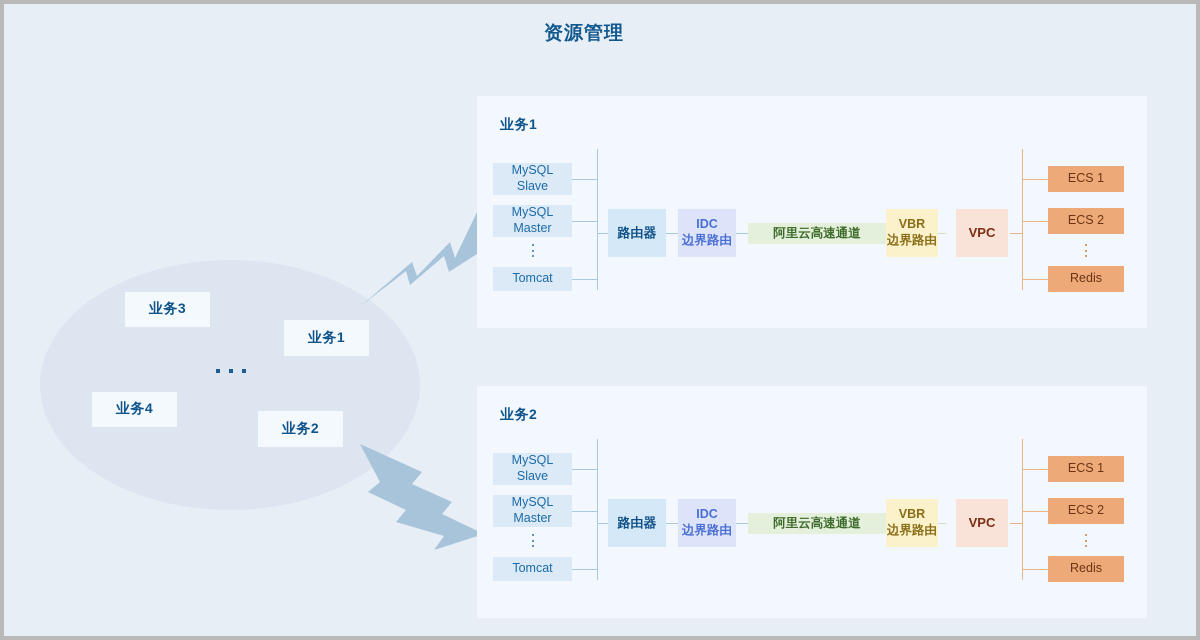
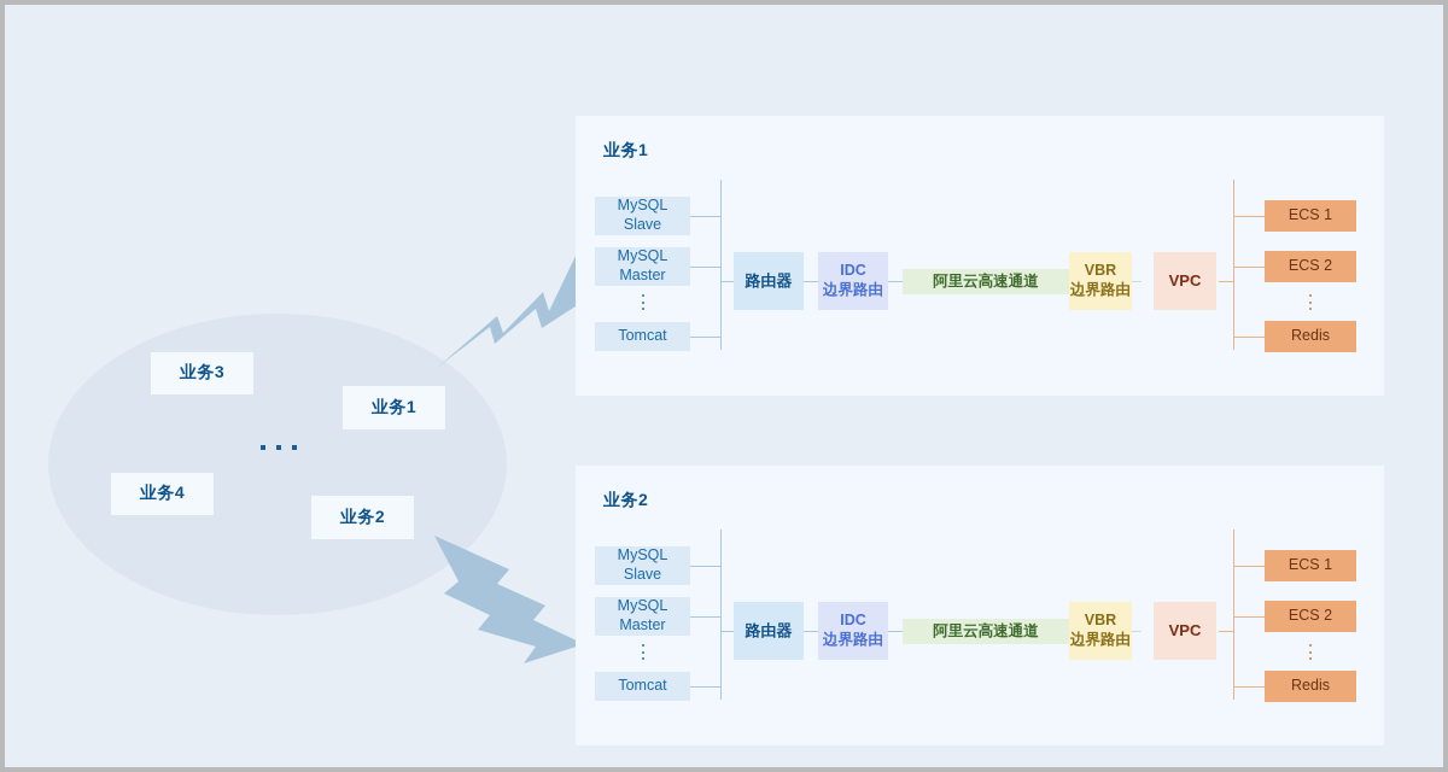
- 资源管理
  业务3
  业务1
  业务4
  业务2
  业务1
  MySQL
  Slave
  MySQL
  Master
  Tomcat
  路由器
  IDC
  边界路由
  阿里云高速通道
  VBR
  边界路由
  VPC
  ECS 1
  ECS 2
  Redis
  业务2
  MySQL
  Slave
  MySQL
  Master
  Tomcat
  路由器
  IDC
  边界路由
  阿里云高速通道
  VBR
  边界路由
  VPC
  ECS 1
  ECS 2
  Redis
